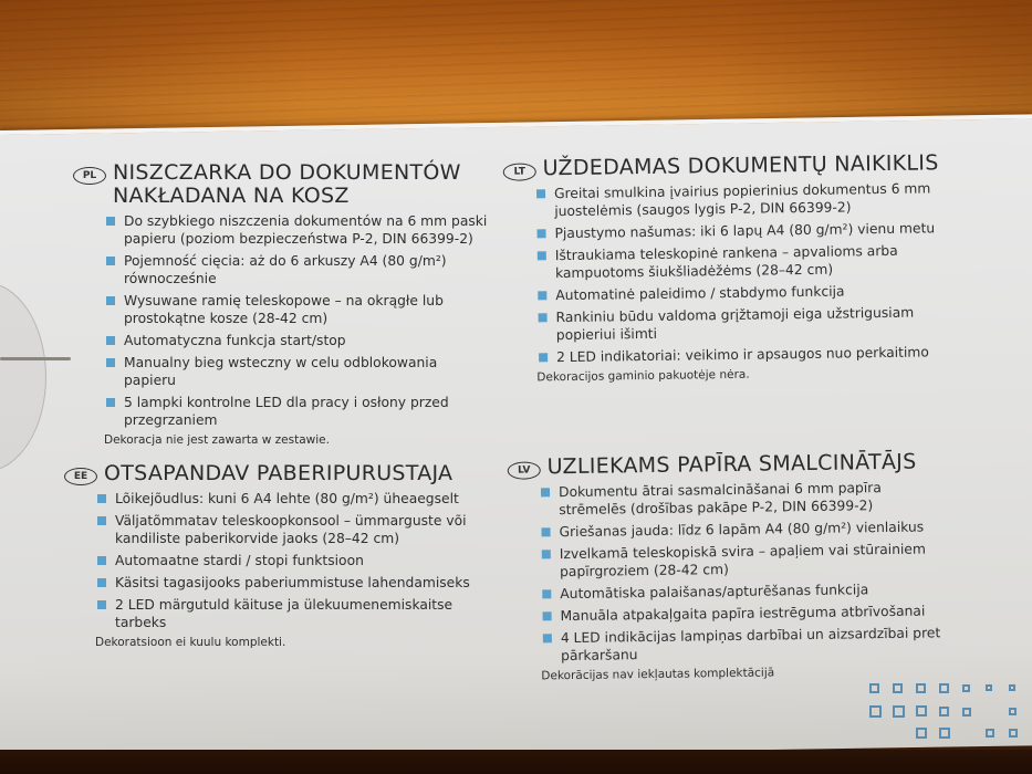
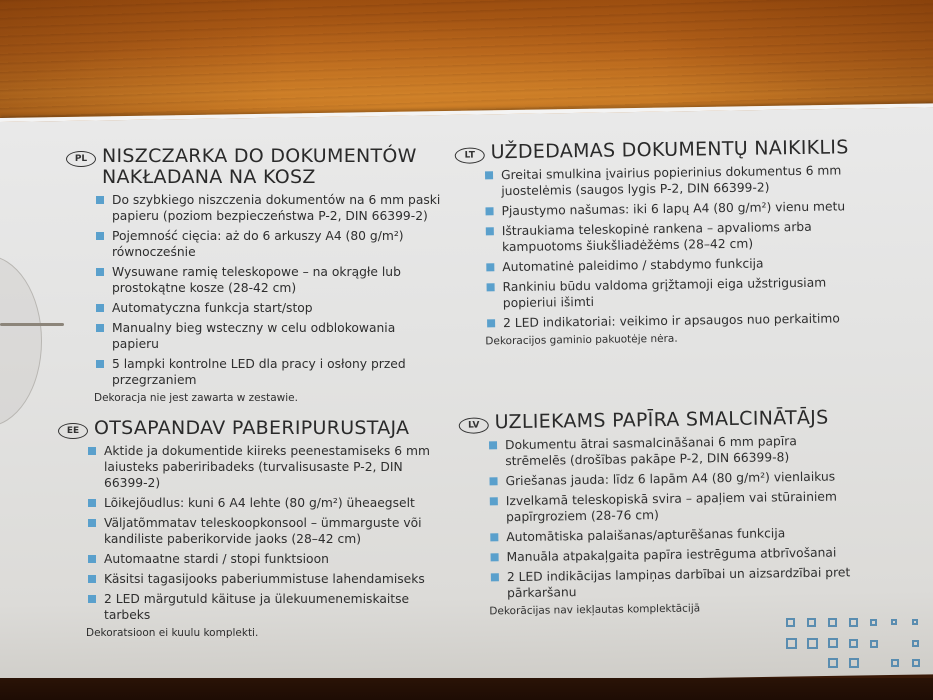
  PL
  NISZCZARKA DO DOKUMENTÓW NAKŁADANA NA KOSZ
  Do szybkiego niszczenia dokumentów na 6 mm paski papieru (poziom bezpieczeństwa P-2, DIN 66399-2)
  Pojemność cięcia: aż do 6 arkuszy A4 (80 g/m²) równocześnie
  Wysuwane ramię teleskopowe – na okrągłe lub prostokątne kosze (28-42 cm)
  Automatyczna funkcja start/stop
  Manualny bieg wsteczny w celu odblokowania papieru
  5 lampki kontrolne LED dla pracy i osłony przed przegrzaniem
  Dekoracja nie jest zawarta w zestawie.
  LT
  UŽDEDAMAS DOKUMENTŲ NAIKIKLIS
  Greitai smulkina įvairius popierinius dokumentus 6 mm juostelėmis (saugos lygis P-2, DIN 66399-2)
  Pjaustymo našumas: iki 6 lapų A4 (80 g/m²) vienu metu
  Ištraukiama teleskopinė rankena – apvalioms arba kampuotoms šiukšliadėžėms (28–42 cm)
  Automatinė paleidimo / stabdymo funkcija
  Rankiniu būdu valdoma grįžtamoji eiga užstrigusiam popieriui išimti
  2 LED indikatoriai: veikimo ir apsaugos nuo perkaitimo
  Dekoracijos gaminio pakuotėje nėra.
  EE
  OTSAPANDAV PABERIPURUSTAJA
+ Aktide ja dokumentide kiireks peenestamiseks 6 mm laiusteks paberiribadeks (turvalisusaste P-2, DIN 66399-2)
  Lõikejõudlus: kuni 6 A4 lehte (80 g/m²) üheaegselt
  Väljatõmmatav teleskoopkonsool – ümmarguste või kandiliste paberikorvide jaoks (28–42 cm)
  Automaatne stardi / stopi funktsioon
  Käsitsi tagasijooks paberiummistuse lahendamiseks
  2 LED märgutuld käituse ja ülekuumenemiskaitse tarbeks
  Dekoratsioon ei kuulu komplekti.
  LV
  UZLIEKAMS PAPĪRA SMALCINĀTĀJS
- Dokumentu ātrai sasmalcināšanai 6 mm papīra strēmelēs (drošības pakāpe P-2, DIN 66399-2)
+ Dokumentu ātrai sasmalcināšanai 6 mm papīra strēmelēs (drošības pakāpe P-2, DIN 66399-8)
  Griešanas jauda: līdz 6 lapām A4 (80 g/m²) vienlaikus
- Izvelkamā teleskopiskā svira – apaļiem vai stūrainiem papīrgroziem (28-42 cm)
+ Izvelkamā teleskopiskā svira – apaļiem vai stūrainiem papīrgroziem (28-76 cm)
  Automātiska palaišanas/apturēšanas funkcija
  Manuāla atpakaļgaita papīra iestrēguma atbrīvošanai
- 4 LED indikācijas lampiņas darbībai un aizsardzībai pret pārkaršanu
+ 2 LED indikācijas lampiņas darbībai un aizsardzībai pret pārkaršanu
  Dekorācijas nav iekļautas komplektācijā
